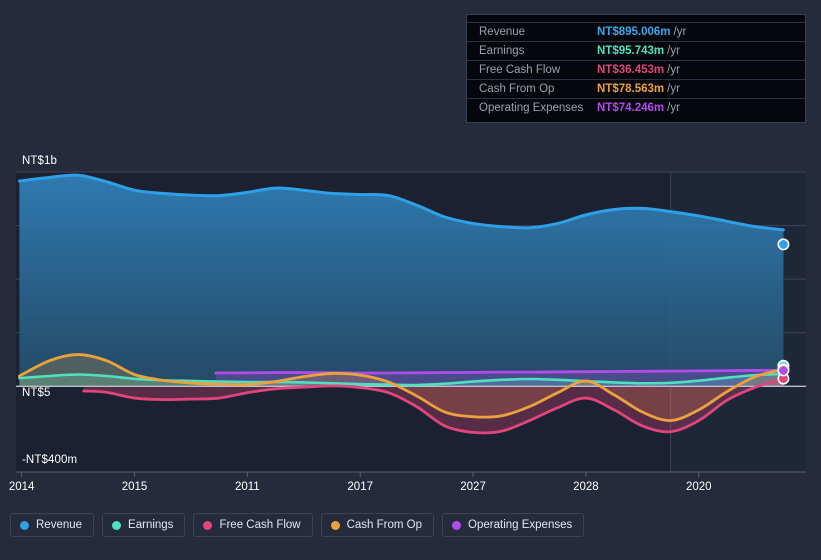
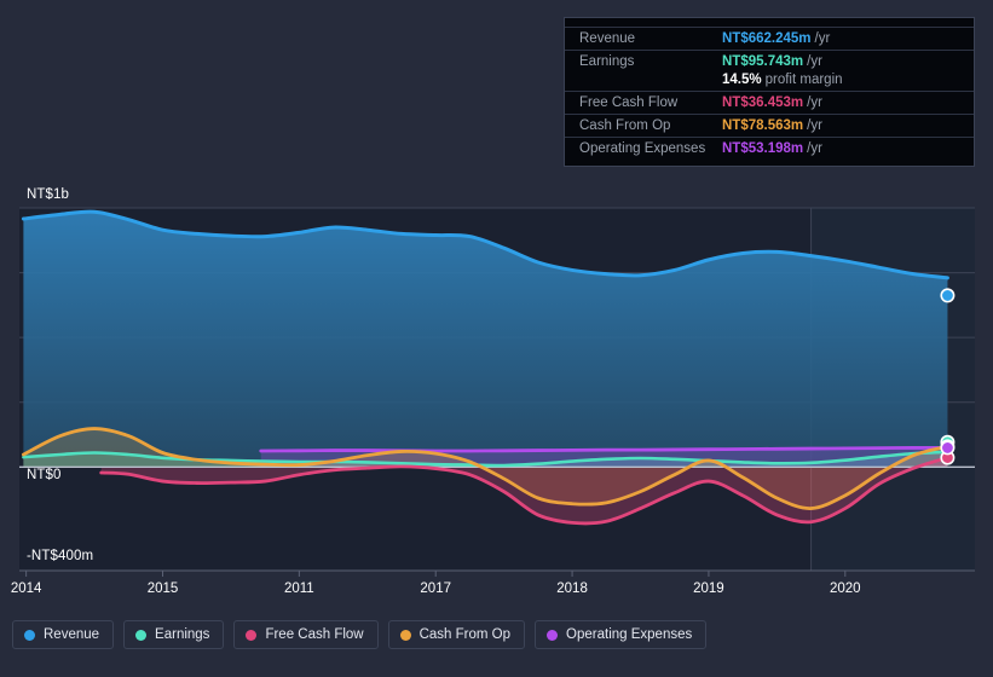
  NT$1b
- NT$5
+ NT$0
  -NT$400m
  2014
  2015
  2011
  2017
- 2027
+ 2018
- 2028
+ 2019
  2020
  Revenue
- NT$895.006m /yr
+ NT$662.245m /yr
  Earnings
  NT$95.743m /yr
+ 14.5% profit margin
  Free Cash Flow
  NT$36.453m /yr
  Cash From Op
  NT$78.563m /yr
  Operating Expenses
- NT$74.246m /yr
+ NT$53.198m /yr
  Revenue
  Earnings
  Free Cash Flow
  Cash From Op
  Operating Expenses
